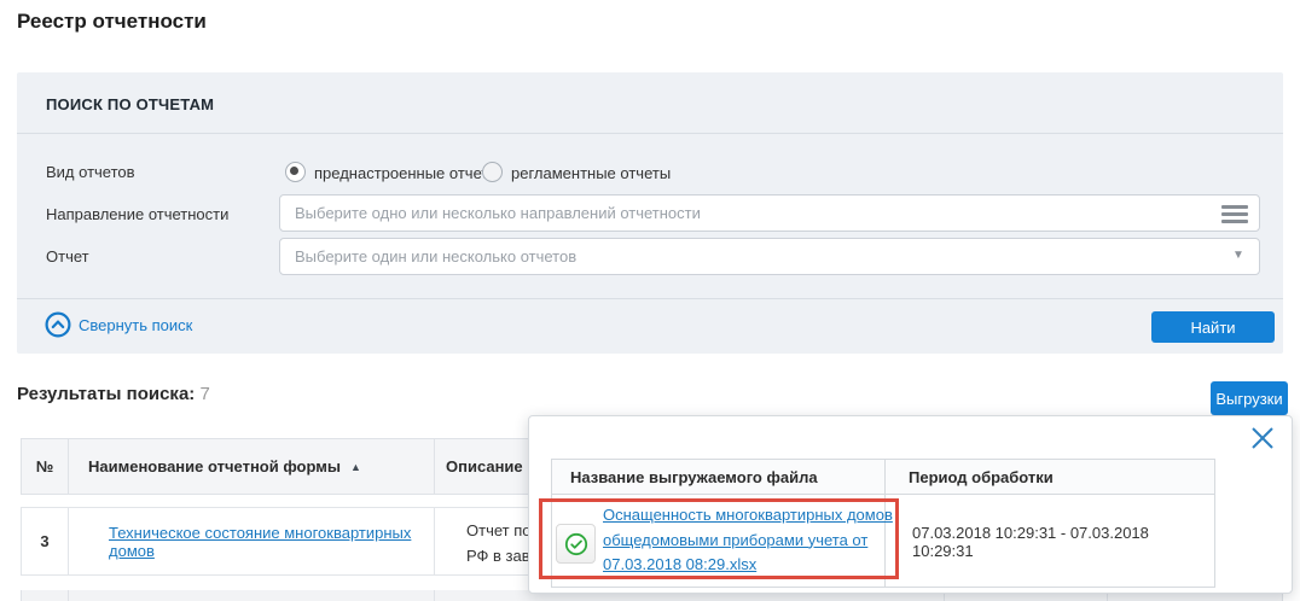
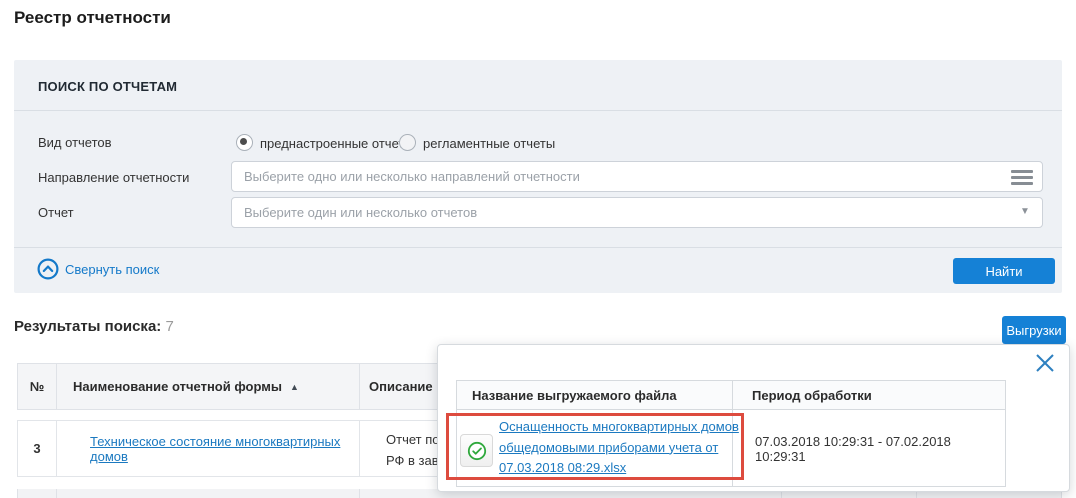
  Реестр отчетности
  ПОИСК ПО ОТЧЕТАМ
  Вид отчетов
  преднастроенные отче
  регламентные отчеты
  Направление отчетности
  Выберите одно или несколько направлений отчетности
  Отчет
  Выберите один или несколько отчетов
  ▼
  Свернуть поиск
  Найти
  Результаты поиска: 7
  Выгрузки
  №
  Наименование отчетной формы
  ▲
  Описание
  3
  Техническое состояние многоквартирных домов
  Название выгружаемого файла
  Период обработки
  Оснащенность многоквартирных домов общедомовыми приборами учета от 07.03.2018 08:29.xlsx
- 07.03.2018 10:29:31 - 07.03.2018 10:29:31
+ 07.03.2018 10:29:31 - 07.02.2018 10:29:31
